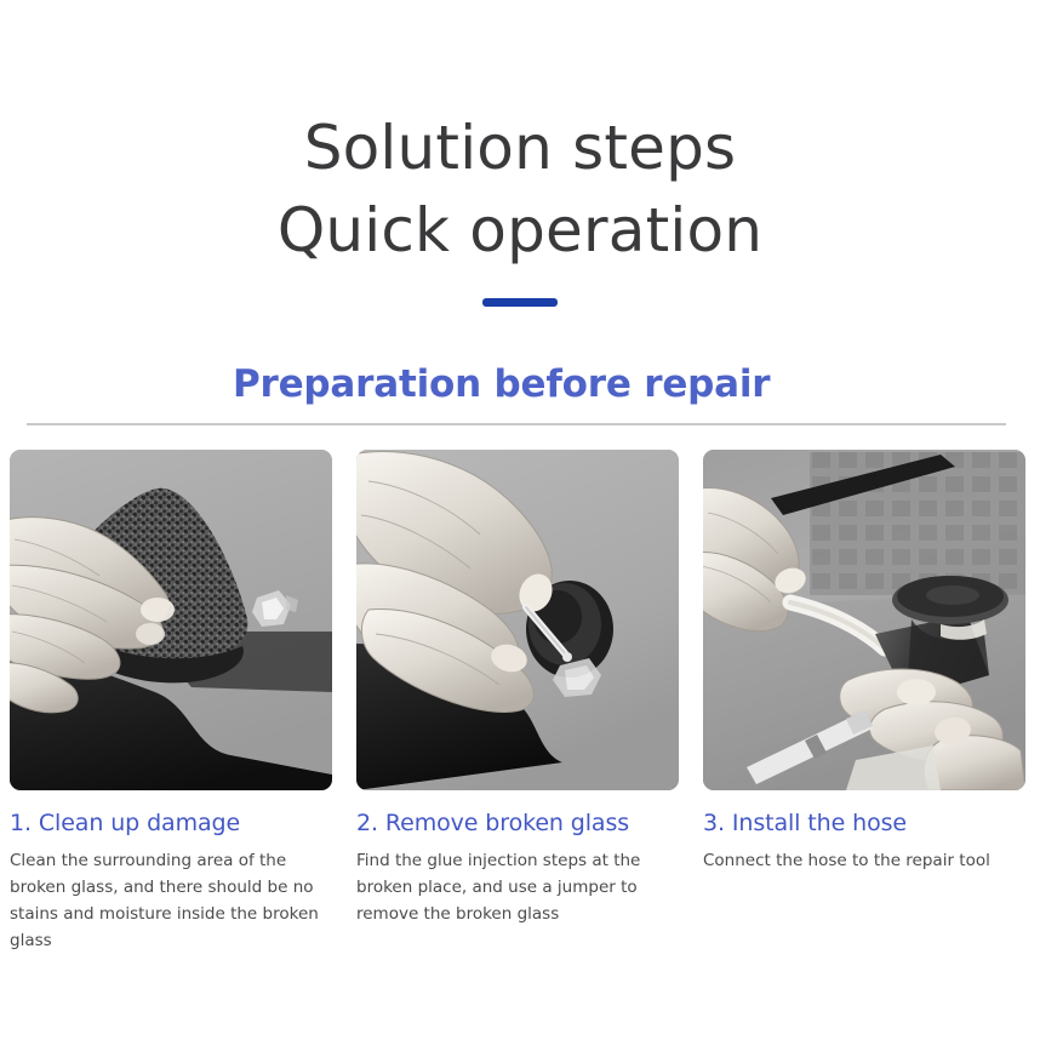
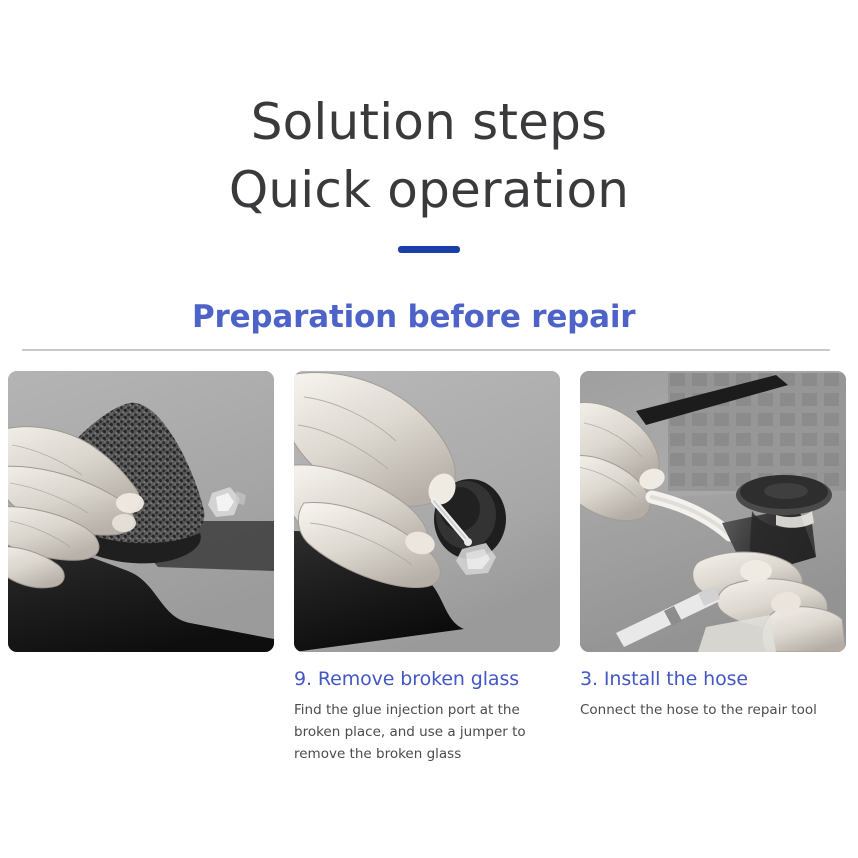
  Solution steps
  Quick operation
  Preparation before repair
- 1. Clean up damage
- Clean the surrounding area of the broken glass, and there should be no stains and moisture inside the broken glass
- 2. Remove broken glass
+ 9. Remove broken glass
- Find the glue injection steps at the broken place, and use a jumper to remove the broken glass
+ Find the glue injection port at the broken place, and use a jumper to remove the broken glass
  3. Install the hose
  Connect the hose to the repair tool
